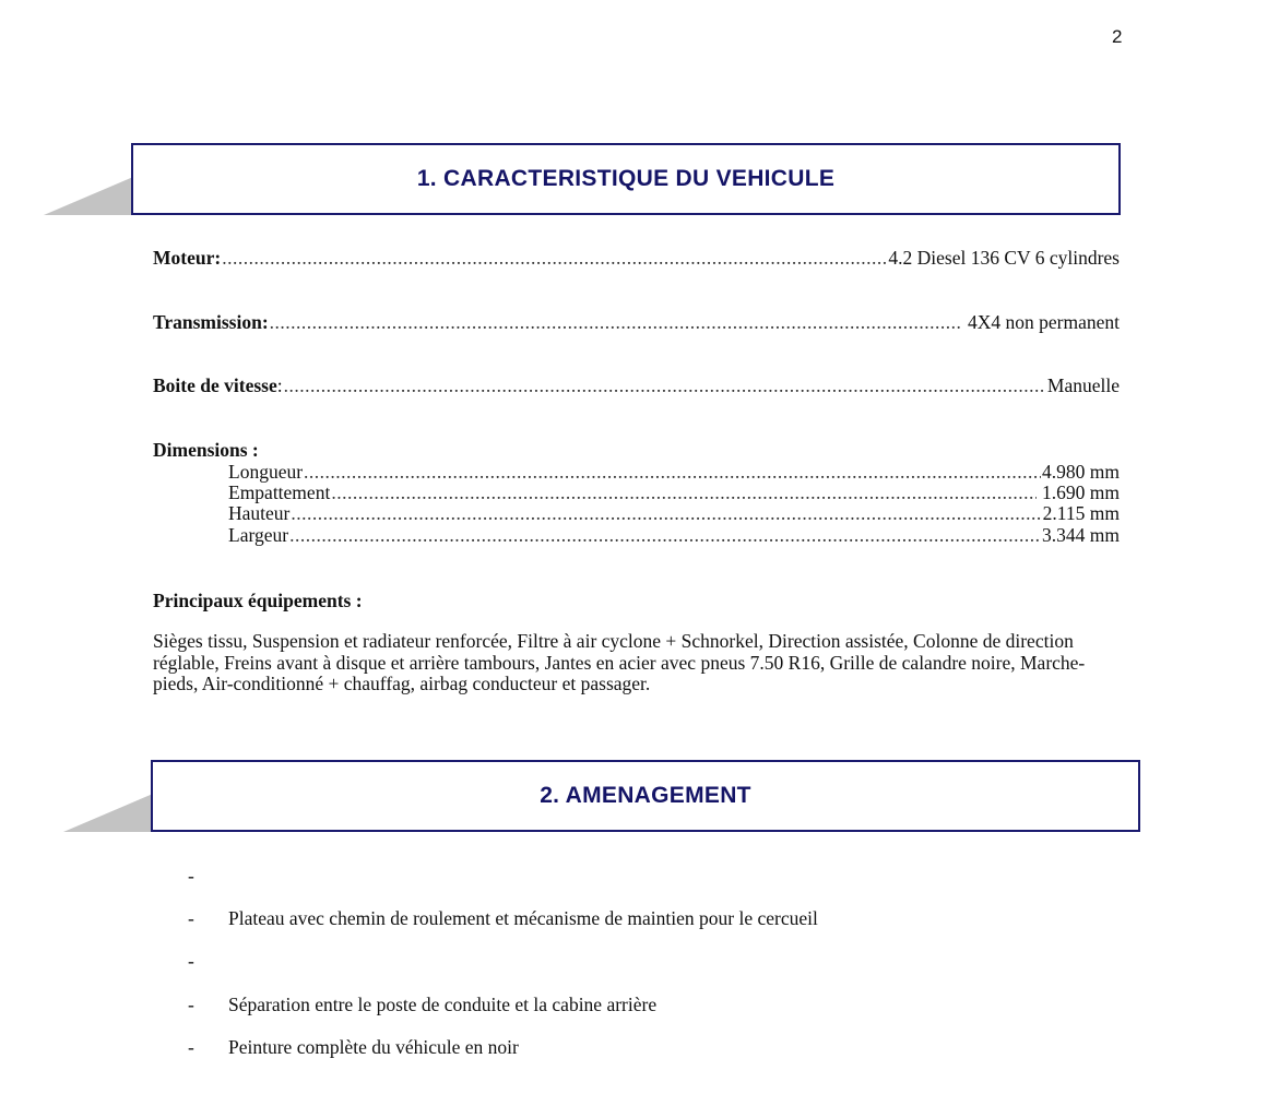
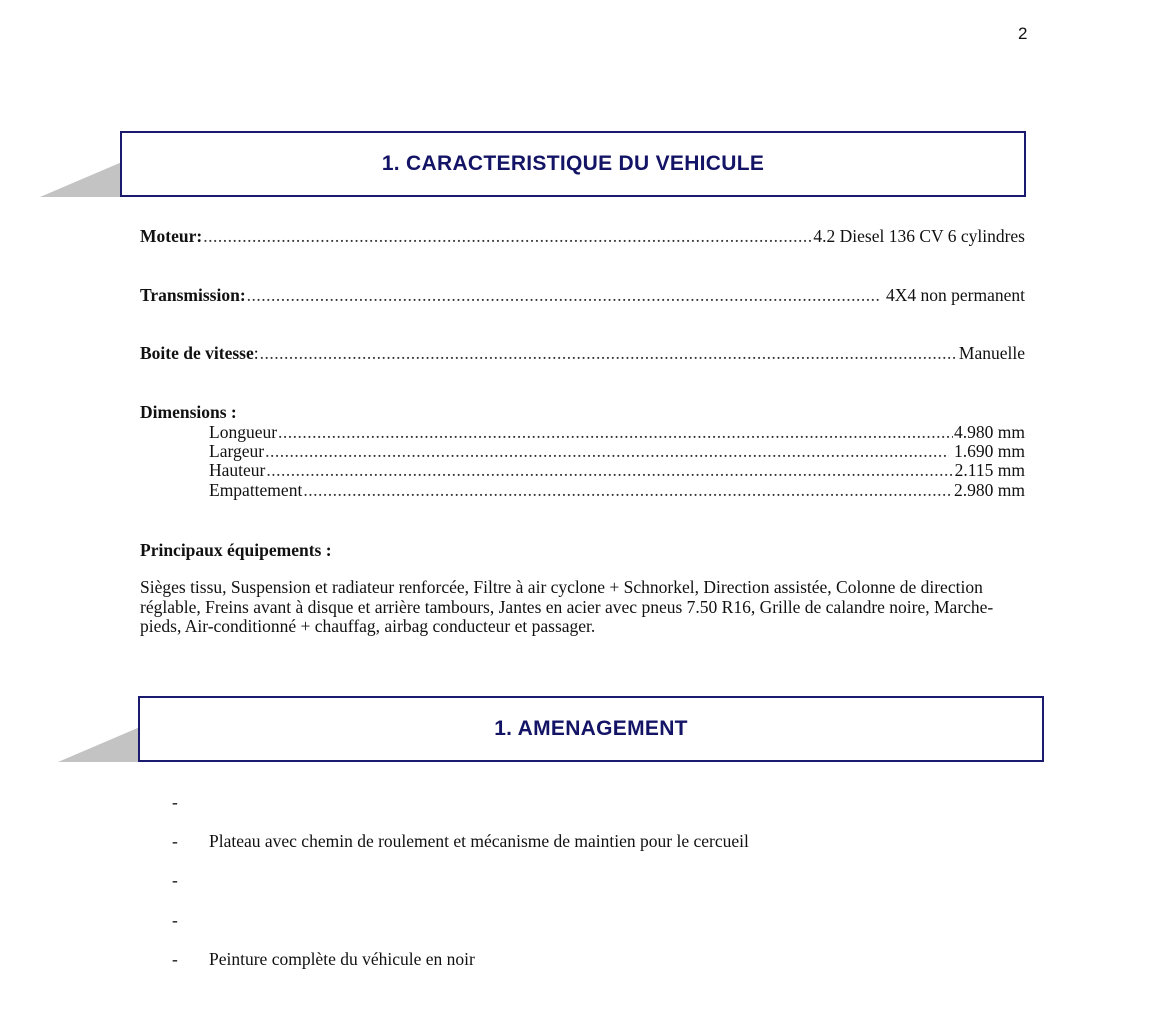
  2
  1. CARACTERISTIQUE DU VEHICULE
  Moteur
  :
  4.2 Diesel 136 CV 6 cylindres
  Transmission
  :
  4X4 non permanent
  Boite de vitesse
  :
  Manuelle
  Dimensions :
  Longueur
  4.980 mm
- Empattement
+ Largeur
  1.690 mm
  Hauteur
  2.115 mm
- Largeur
+ Empattement
- 3.344 mm
+ 2.980 mm
  Principaux équipements :
  Sièges tissu, Suspension et radiateur renforcée, Filtre à air cyclone + Schnorkel, Direction assistée, Colonne de direction réglable, Freins avant à disque et arrière tambours, Jantes en acier avec pneus 7.50 R16, Grille de calandre noire, Marche-pieds, Air-conditionné + chauffag, airbag conducteur et passager.
- 2. AMENAGEMENT
+ 1. AMENAGEMENT
  -
  -
  Plateau avec chemin de roulement et mécanisme de maintien pour le cercueil
  -
  -
- Séparation entre le poste de conduite et la cabine arrière
  -
  Peinture complète du véhicule en noir
